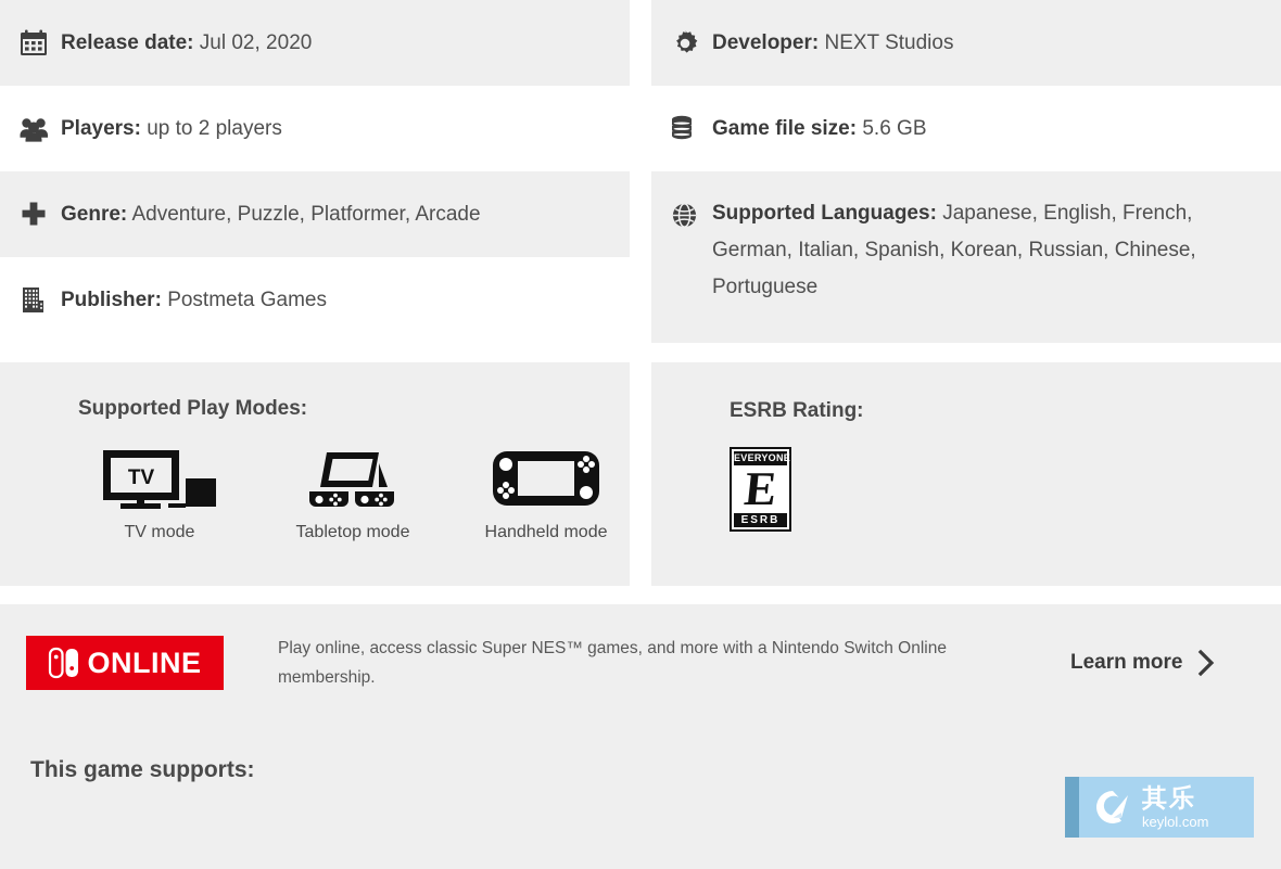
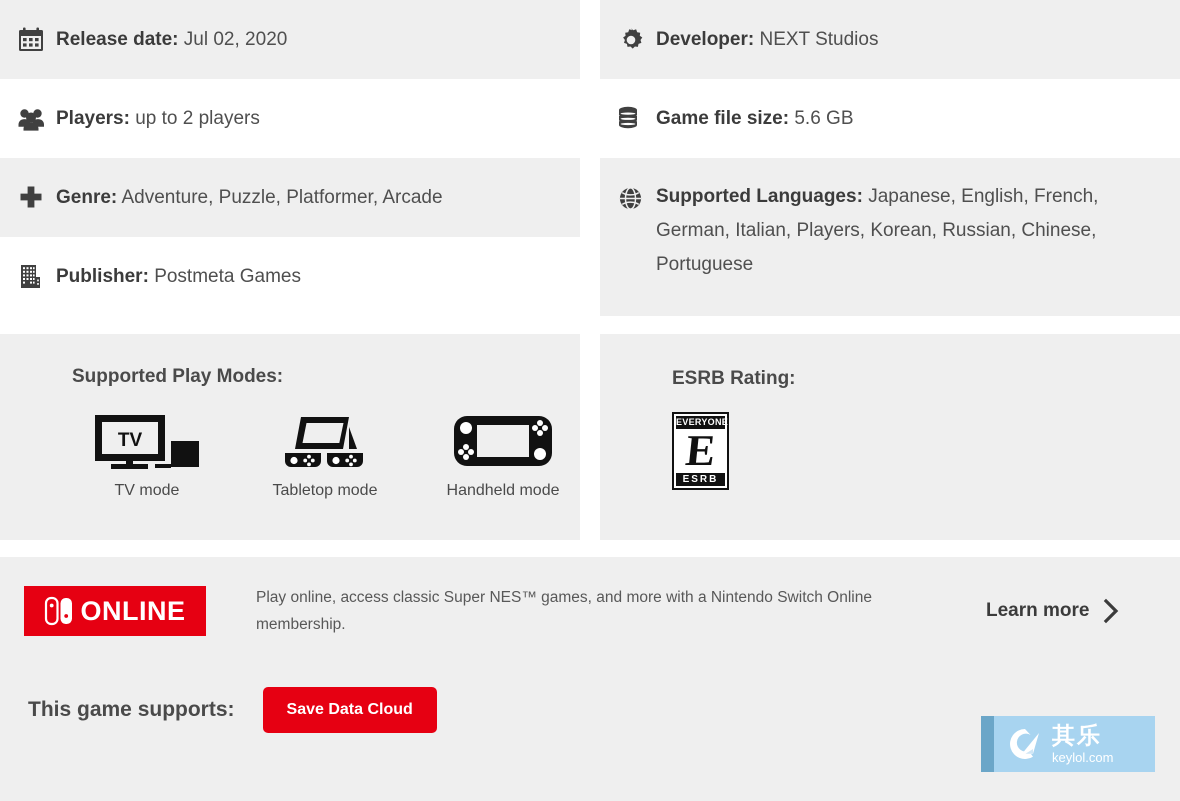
  Release date: Jul 02, 2020
  Players: up to 2 players
  Genre: Adventure, Puzzle, Platformer, Arcade
  Publisher: Postmeta Games
  Developer: NEXT Studios
  Game file size: 5.6 GB
- Supported Languages: Japanese, English, French, German, Italian, Spanish, Korean, Russian, Chinese, Portuguese
+ Supported Languages: Japanese, English, French, German, Italian, Players, Korean, Russian, Chinese, Portuguese
  Supported Play Modes:
  TV
  TV mode
  Tabletop mode
  Handheld mode
  ESRB Rating:
  EVERYONE
  ESRB
  ONLINE
  Play online, access classic Super NES™ games, and more with a Nintendo Switch Online membership.
  Learn more
  This game supports:
+ Save Data Cloud
  其乐
  keylol.com
